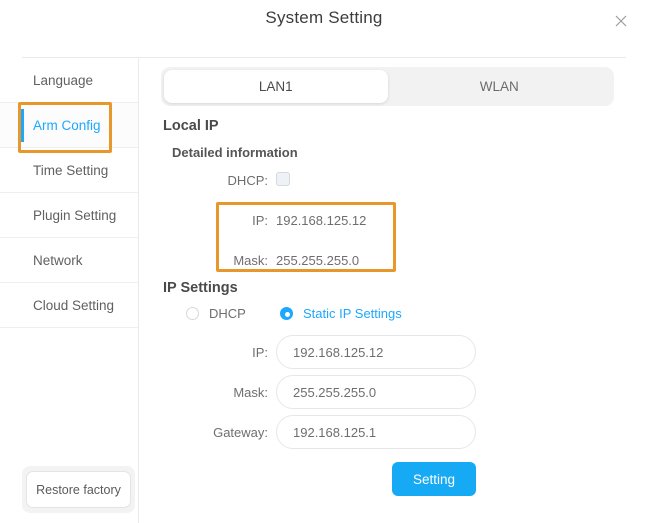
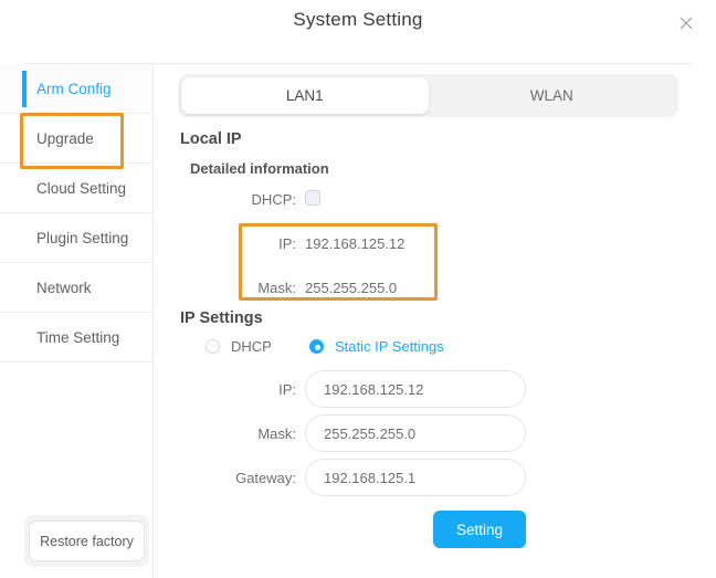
  System Setting
- Language
  Arm Config
+ Upgrade
- Time Setting
+ Cloud Setting
  Plugin Setting
  Network
- Cloud Setting
+ Time Setting
  Restore factory
  LAN1
  WLAN
  Local IP
  Detailed information
  DHCP:
  IP:
  192.168.125.12
  Mask:
  255.255.255.0
  IP Settings
  DHCP
  Static IP Settings
  IP:
  192.168.125.12
  Mask:
  255.255.255.0
  Gateway:
  192.168.125.1
  Setting
